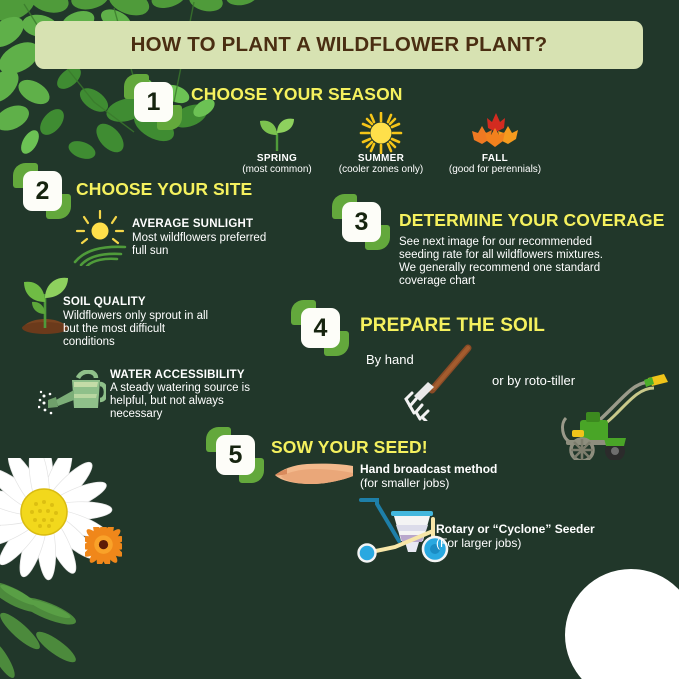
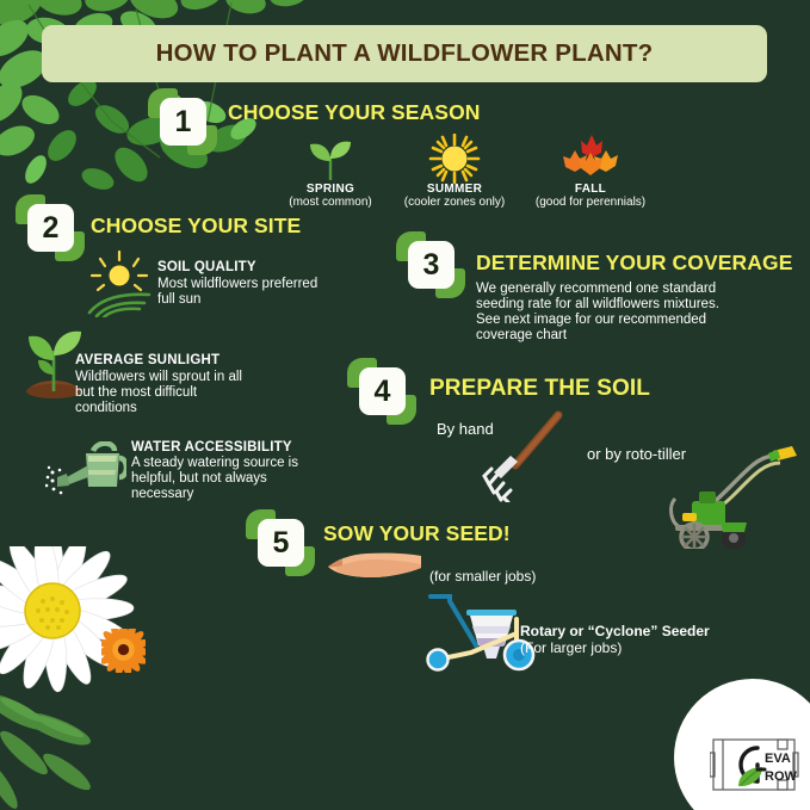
  HOW TO PLANT A WILDFLOWER PLANT?
  1
  CHOOSE YOUR SEASON
  SPRING
  (most common)
  SUMMER
  (cooler zones only)
  FALL
  (good for perennials)
  2
  CHOOSE YOUR SITE
- AVERAGE SUNLIGHT
+ SOIL QUALITY
  Most wildflowers preferred
  full sun
- SOIL QUALITY
+ AVERAGE SUNLIGHT
- Wildflowers only sprout in all
+ Wildflowers will sprout in all
  but the most difficult
  conditions
  WATER ACCESSIBILITY
  A steady watering source is
  helpful, but not always
  necessary
  3
  DETERMINE YOUR COVERAGE
- See next image for our recommended
+ We generally recommend one standard
  seeding rate for all wildflowers mixtures.
- We generally recommend one standard
+ See next image for our recommended
  coverage chart
  4
  PREPARE THE SOIL
  By hand
  or by roto-tiller
  5
  SOW YOUR SEED!
- Hand broadcast method
  (for smaller jobs)
  Rotary or “Cyclone” Seeder
  (For larger jobs)
+ EVA
+ ROW
